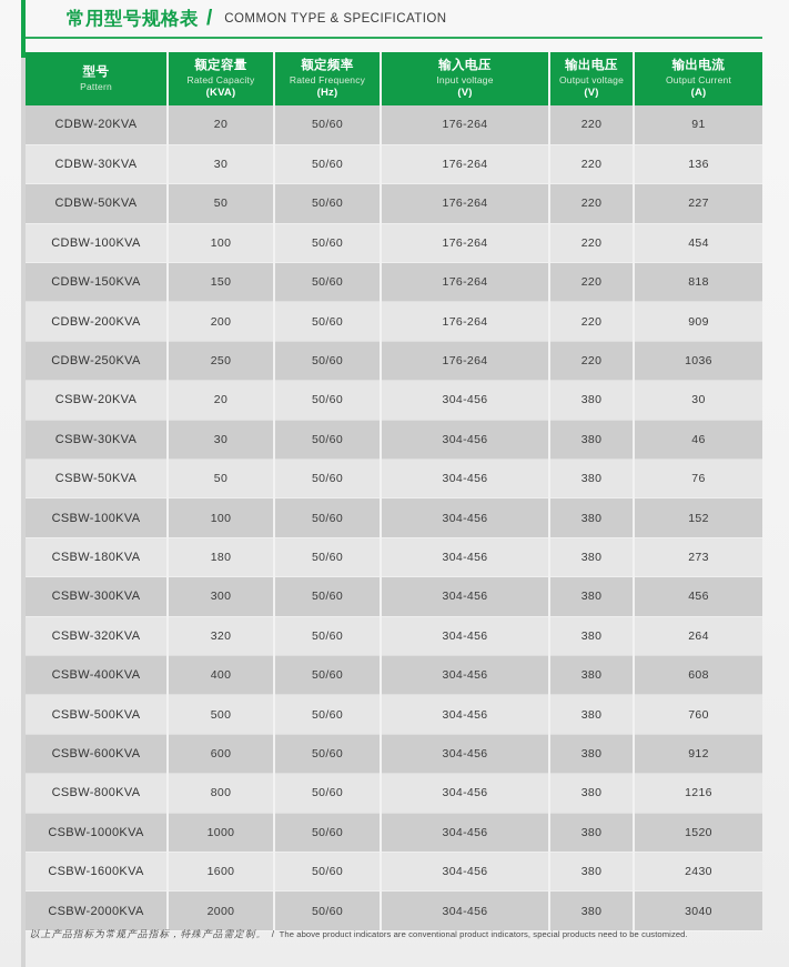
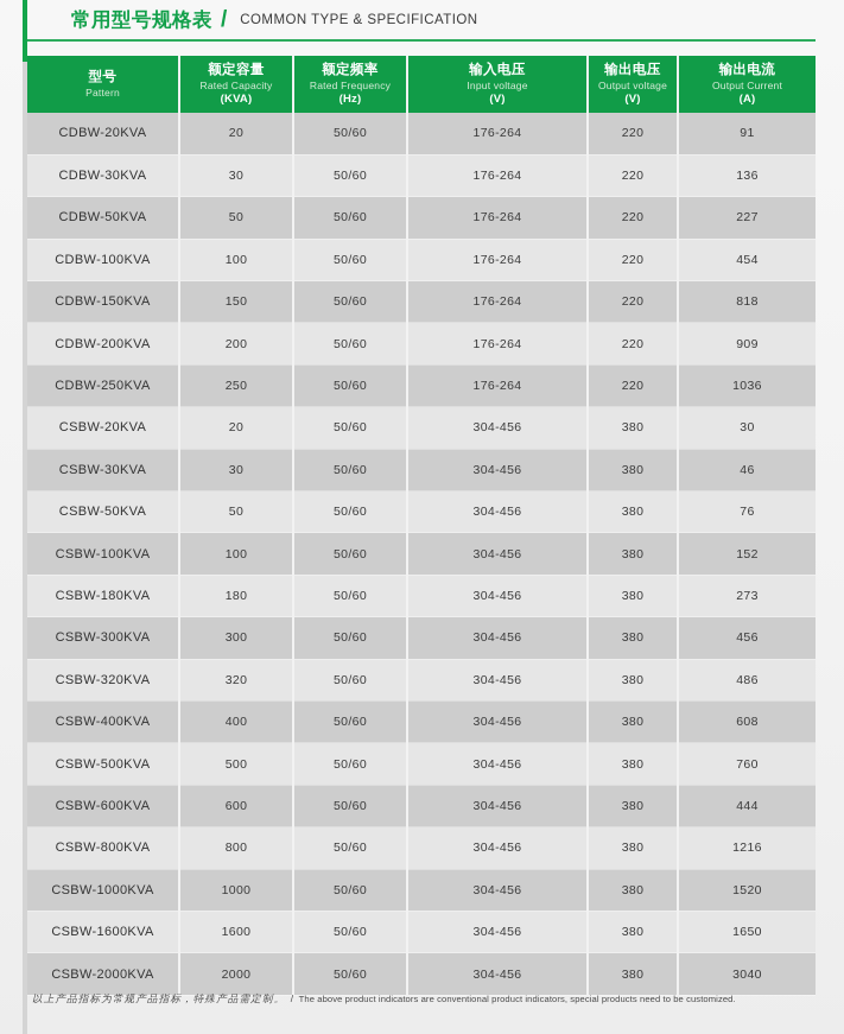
  常用型号规格表
  /
  COMMON TYPE & SPECIFICATION
  型号Pattern	额定容量Rated Capacity(KVA)	额定频率Rated Frequency(Hz)	输入电压Input voltage(V)	输出电压Output voltage(V)	输出电流Output Current(A)
  CDBW-20KVA	20	50/60	176-264	220	91
  CDBW-30KVA	30	50/60	176-264	220	136
  CDBW-50KVA	50	50/60	176-264	220	227
  CDBW-100KVA	100	50/60	176-264	220	454
  CDBW-150KVA	150	50/60	176-264	220	818
  CDBW-200KVA	200	50/60	176-264	220	909
  CDBW-250KVA	250	50/60	176-264	220	1036
  CSBW-20KVA	20	50/60	304-456	380	30
  CSBW-30KVA	30	50/60	304-456	380	46
  CSBW-50KVA	50	50/60	304-456	380	76
  CSBW-100KVA	100	50/60	304-456	380	152
  CSBW-180KVA	180	50/60	304-456	380	273
  CSBW-300KVA	300	50/60	304-456	380	456
- CSBW-320KVA	320	50/60	304-456	380	264
+ CSBW-320KVA	320	50/60	304-456	380	486
  CSBW-400KVA	400	50/60	304-456	380	608
  CSBW-500KVA	500	50/60	304-456	380	760
- CSBW-600KVA	600	50/60	304-456	380	912
+ CSBW-600KVA	600	50/60	304-456	380	444
  CSBW-800KVA	800	50/60	304-456	380	1216
  CSBW-1000KVA	1000	50/60	304-456	380	1520
- CSBW-1600KVA	1600	50/60	304-456	380	2430
+ CSBW-1600KVA	1600	50/60	304-456	380	1650
  CSBW-2000KVA	2000	50/60	304-456	380	3040
  以上产品指标为常规产品指标，特殊产品需定制。 / The above product indicators are conventional product indicators, special products need to be customized.
